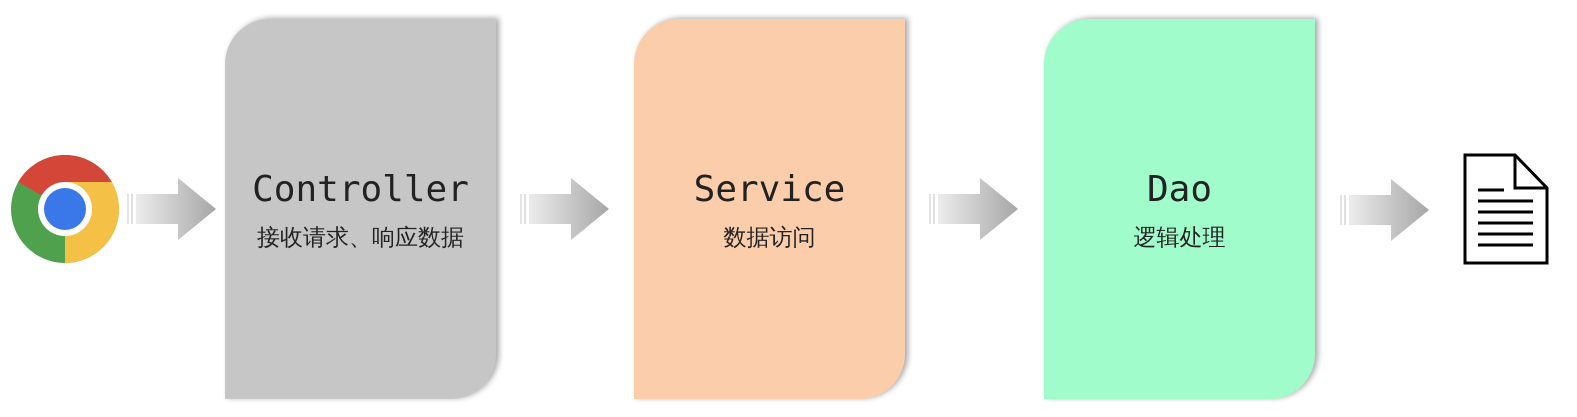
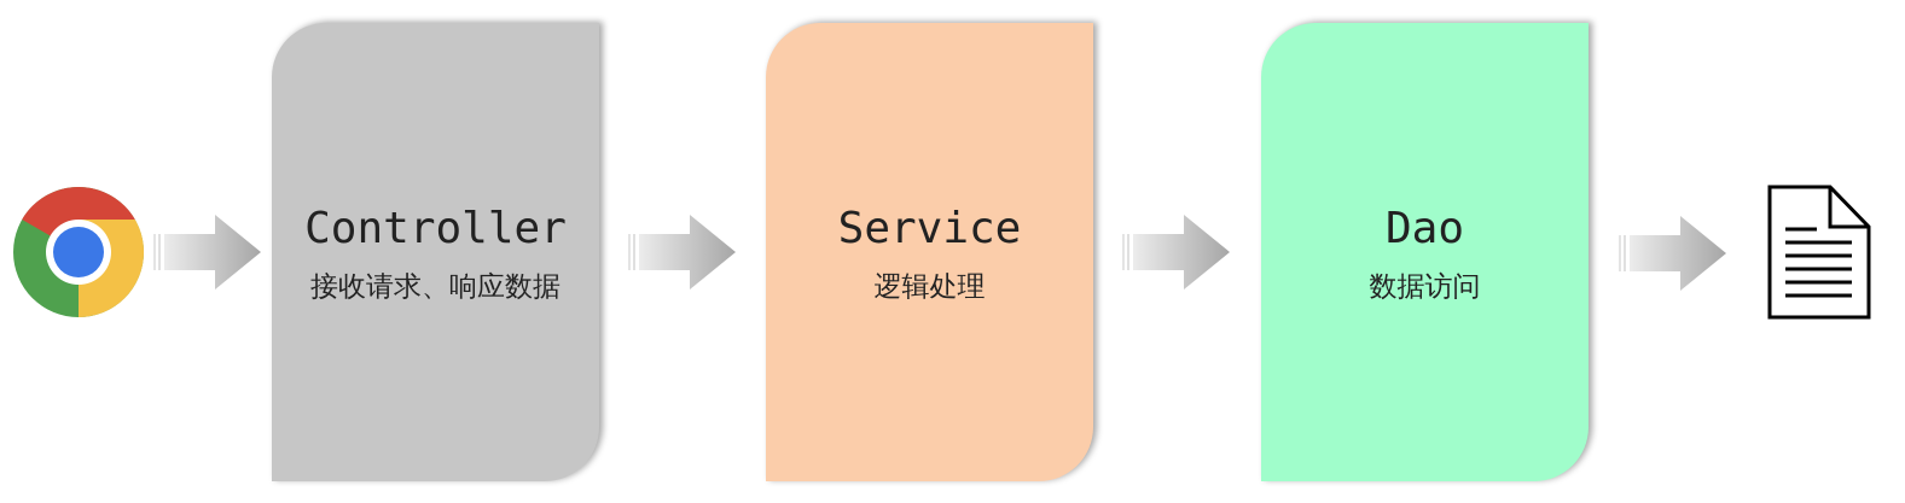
  Controller
  接收请求、响应数据
  Service
- 数据访问
+ 逻辑处理
  Dao
- 逻辑处理
+ 数据访问
